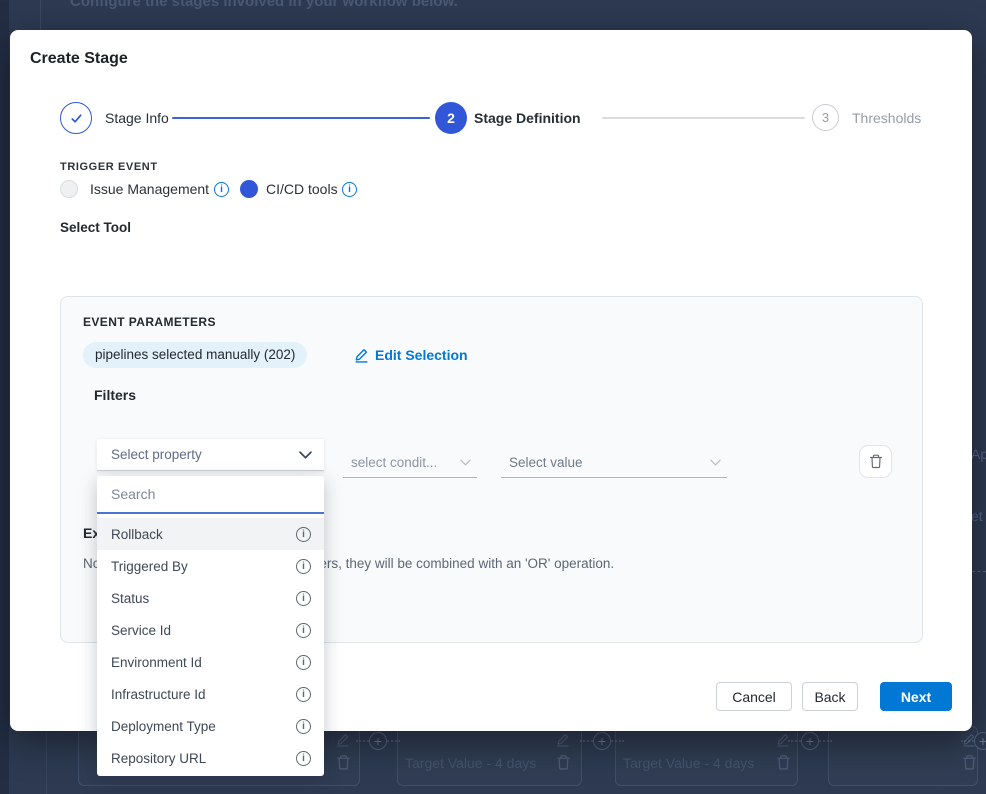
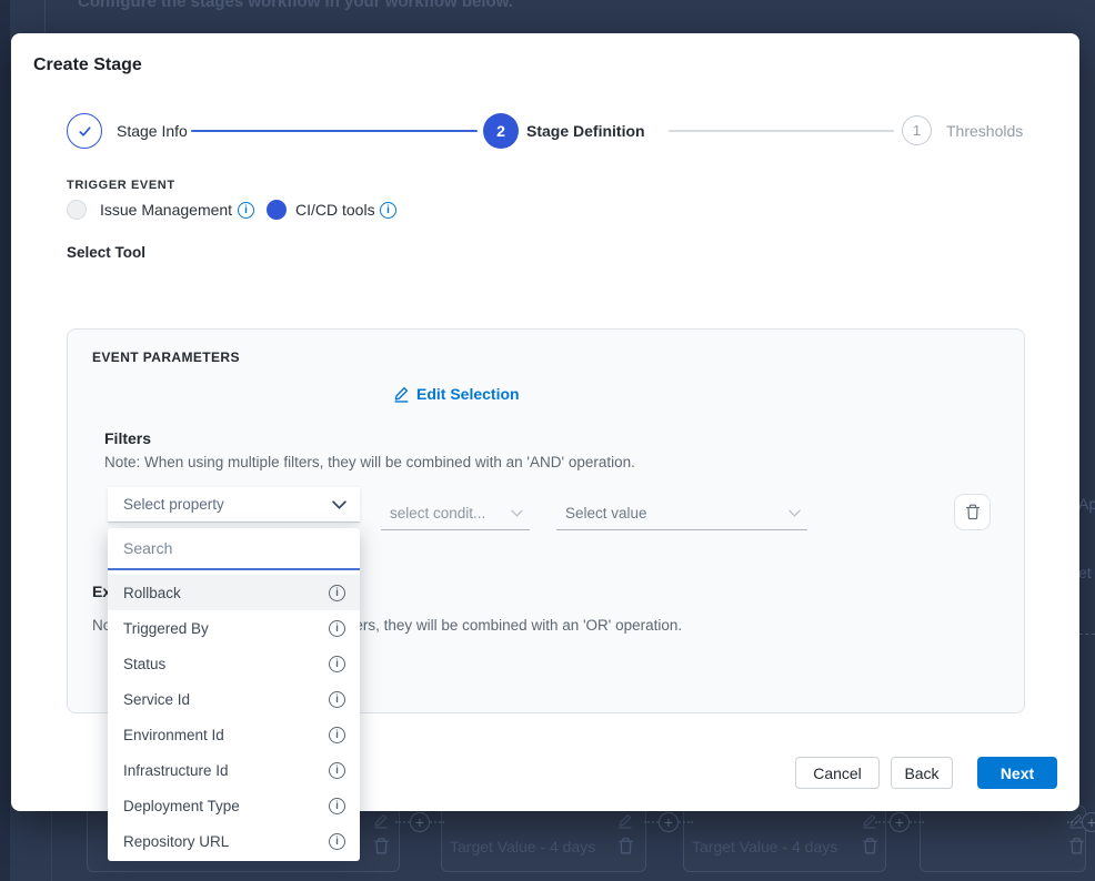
- Configure the stages involved in your workflow below.
+ Configure the stages workflow in your workflow below.
  Target Value - 4 days
  Target Value - 4 days
  +
  +
  +
  +
  Ap
  et
  Create Stage
  Stage Info
  2
  Stage Definition
- 3
+ 1
  Thresholds
  TRIGGER EVENT
  Issue Management
  i
  CI/CD tools
  i
  Select Tool
  EVENT PARAMETERS
- pipelines selected manually (202)
  Edit Selection
  Filters
+ Note: When using multiple filters, they will be combined with an 'AND' operation.
  select condit...
  Select value
  Select property
  Search
  Rollback
  i
  Triggered By
  i
  Status
  i
  Service Id
  i
  Environment Id
  i
  Infrastructure Id
  i
  Deployment Type
  i
  Repository URL
  i
  Cancel
  Back
  Next
